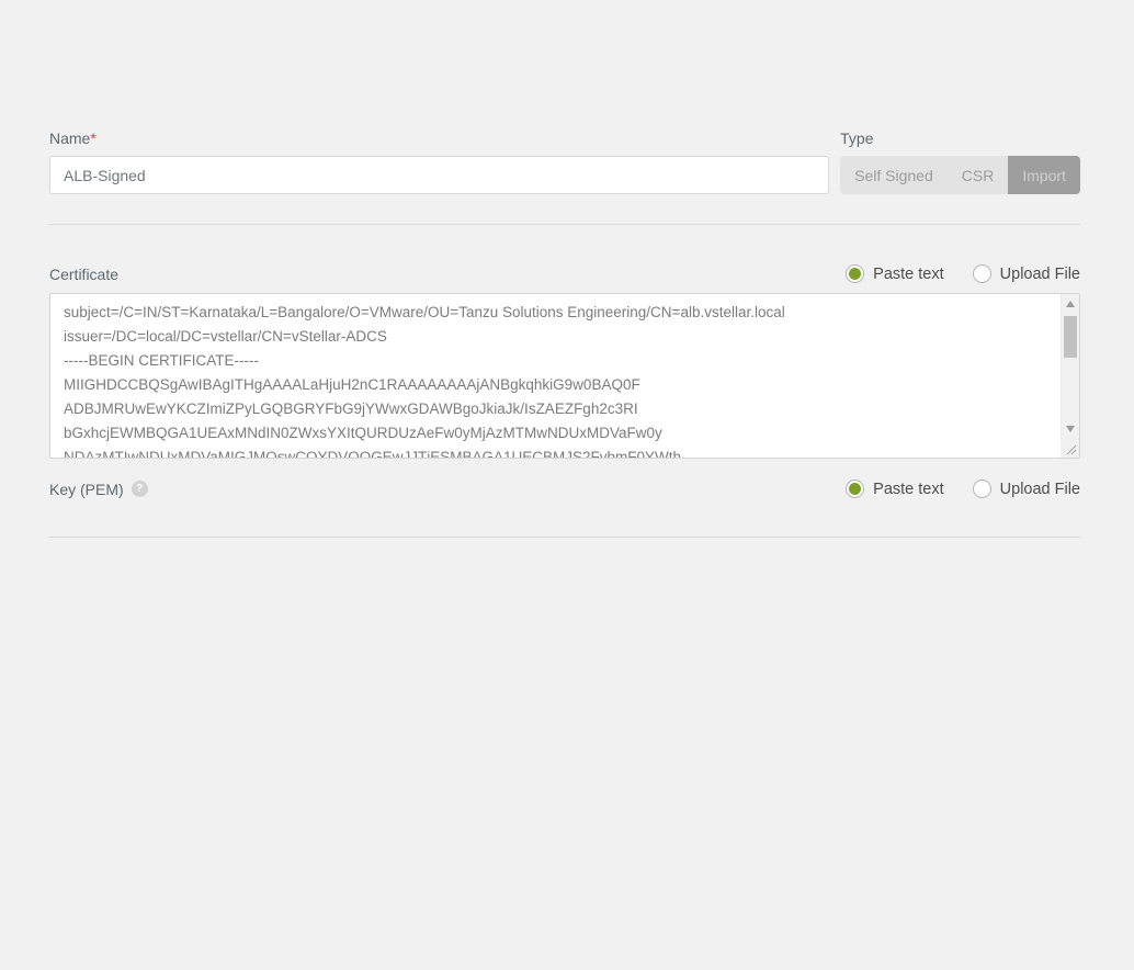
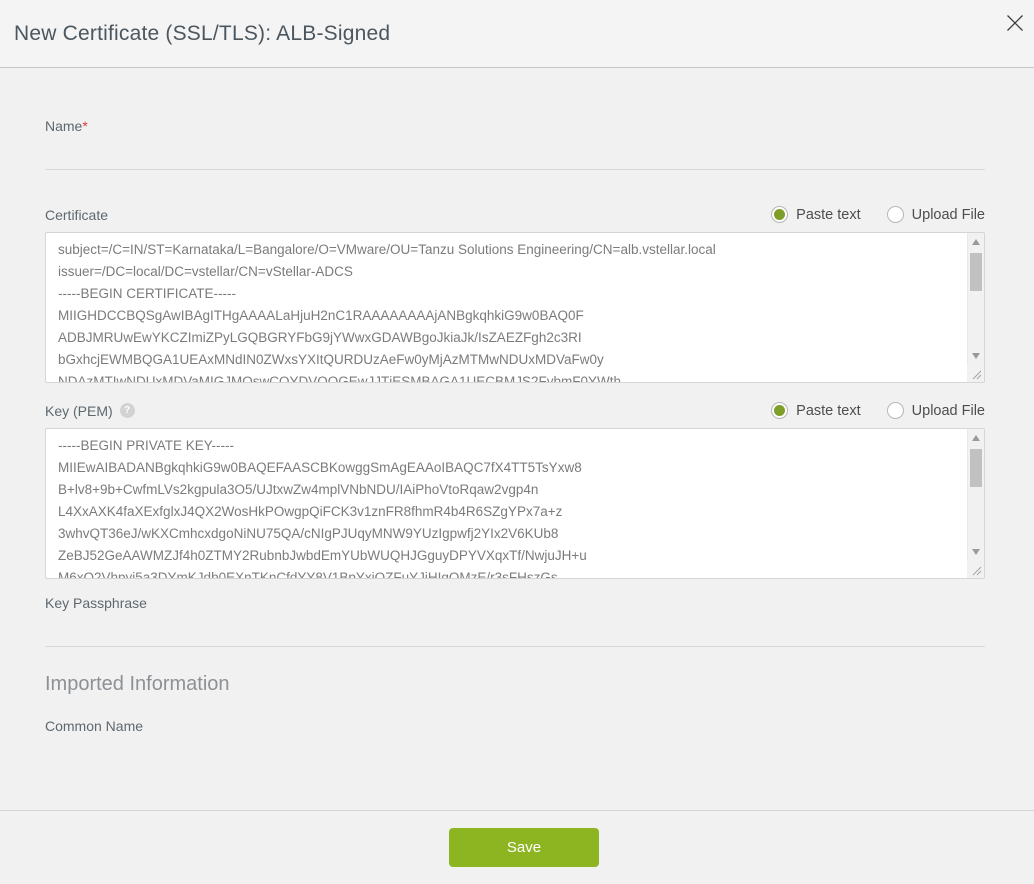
+ New Certificate (SSL/TLS): ALB-Signed
  Name*
- ALB-Signed
- Type
- Self Signed
- CSR
- Import
  Certificate
  Paste text
  Upload File
  subject=/C=IN/ST=Karnataka/L=Bangalore/O=VMware/OU=Tanzu Solutions Engineering/CN=alb.vstellar.local
  issuer=/DC=local/DC=vstellar/CN=vStellar-ADCS
  -----BEGIN CERTIFICATE-----
  MIIGHDCCBQSgAwIBAgITHgAAAALaHjuH2nC1RAAAAAAAAjANBgkqhkiG9w0BAQ0F
  ADBJMRUwEwYKCZImiZPyLGQBGRYFbG9jYWwxGDAWBgoJkiaJk/IsZAEZFgh2c3RI
  bGxhcjEWMBQGA1UEAxMNdIN0ZWxsYXItQURDUzAeFw0yMjAzMTMwNDUxMDVaFw0y
  NDAzMTIwNDUxMDVaMIGJMQswCQYDVQQGEwJJTjESMBAGA1UECBMJS2FybmF0YWth
  Key (PEM)
  ?
  Paste text
  Upload File
+ -----BEGIN PRIVATE KEY-----
+ MIIEwAIBADANBgkqhkiG9w0BAQEFAASCBKowggSmAgEAAoIBAQC7fX4TT5TsYxw8
+ B+lv8+9b+CwfmLVs2kgpula3O5/UJtxwZw4mplVNbNDU/IAiPhoVtoRqaw2vgp4n
+ L4XxAXK4faXExfglxJ4QX2WosHkPOwgpQiFCK3v1znFR8fhmR4b4R6SZgYPx7a+z
+ 3whvQT36eJ/wKXCmhcxdgoNiNU75QA/cNIgPJUqyMNW9YUzIgpwfj2YIx2V6KUb8
+ ZeBJ52GeAAWMZJf4h0ZTMY2RubnbJwbdEmYUbWUQHJGguyDPYVXqxTf/NwjuJH+u
+ M6xQ2Vhpyj5a3DYmKJdb0EXnTKnCfdYY8V1BpYxjQZFuYJjHIgQMzE/r3sFHszGs
+ Key Passphrase
+ Imported Information
+ Common Name
+ Save
